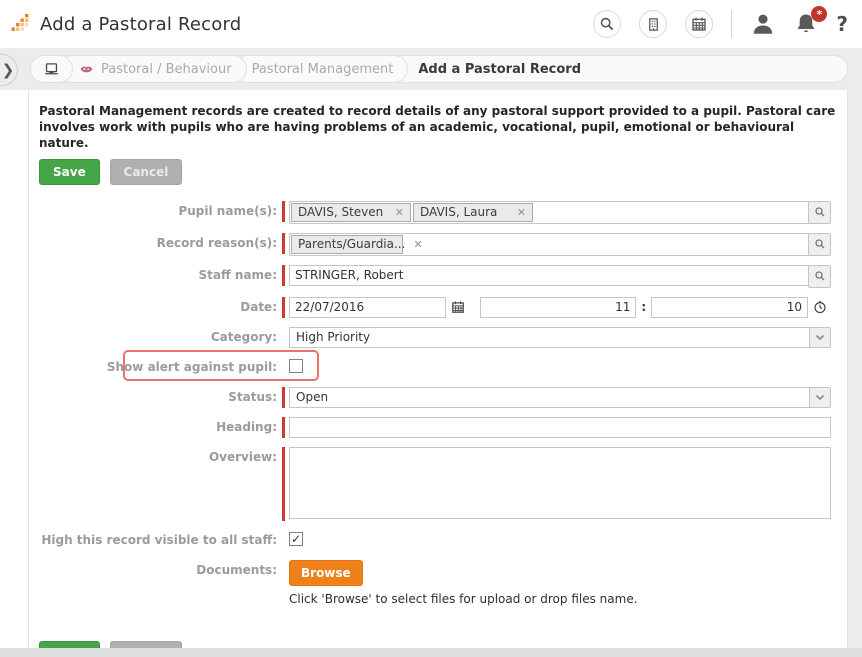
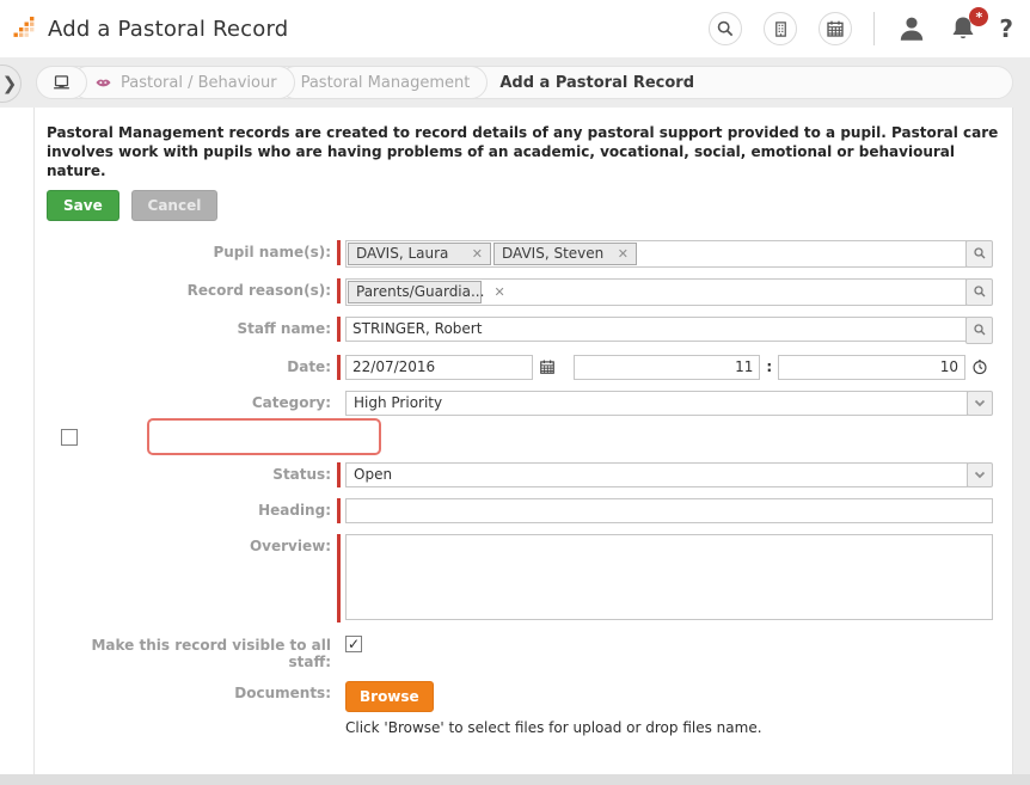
  Add a Pastoral Record
  *
  ?
  ❯
  Pastoral / Behaviour
  Pastoral Management
  Add a Pastoral Record
- Pastoral Management records are created to record details of any pastoral support provided to a pupil. Pastoral care involves work with pupils who are having problems of an academic, vocational, pupil, emotional or behavioural nature.
+ Pastoral Management records are created to record details of any pastoral support provided to a pupil. Pastoral care involves work with pupils who are having problems of an academic, vocational, social, emotional or behavioural nature.
  Save Cancel
  Pupil name(s):
- DAVIS, Steven
+ DAVIS, Laura
  ✕
- DAVIS, Laura
+ DAVIS, Steven
  ✕
  Record reason(s):
  Parents/Guardia...
  ✕
  Staff name:
  STRINGER, Robert
  Date:
  22/07/2016
  11
  :
  10
  Category:
  High Priority
- Show alert against pupil:
  Status:
  Open
  Heading:
  Overview:
- High this record visible to all staff:
+ Make this record visible to all staff:
  ✓
  Documents:
  Browse
  Click 'Browse' to select files for upload or drop files name.
